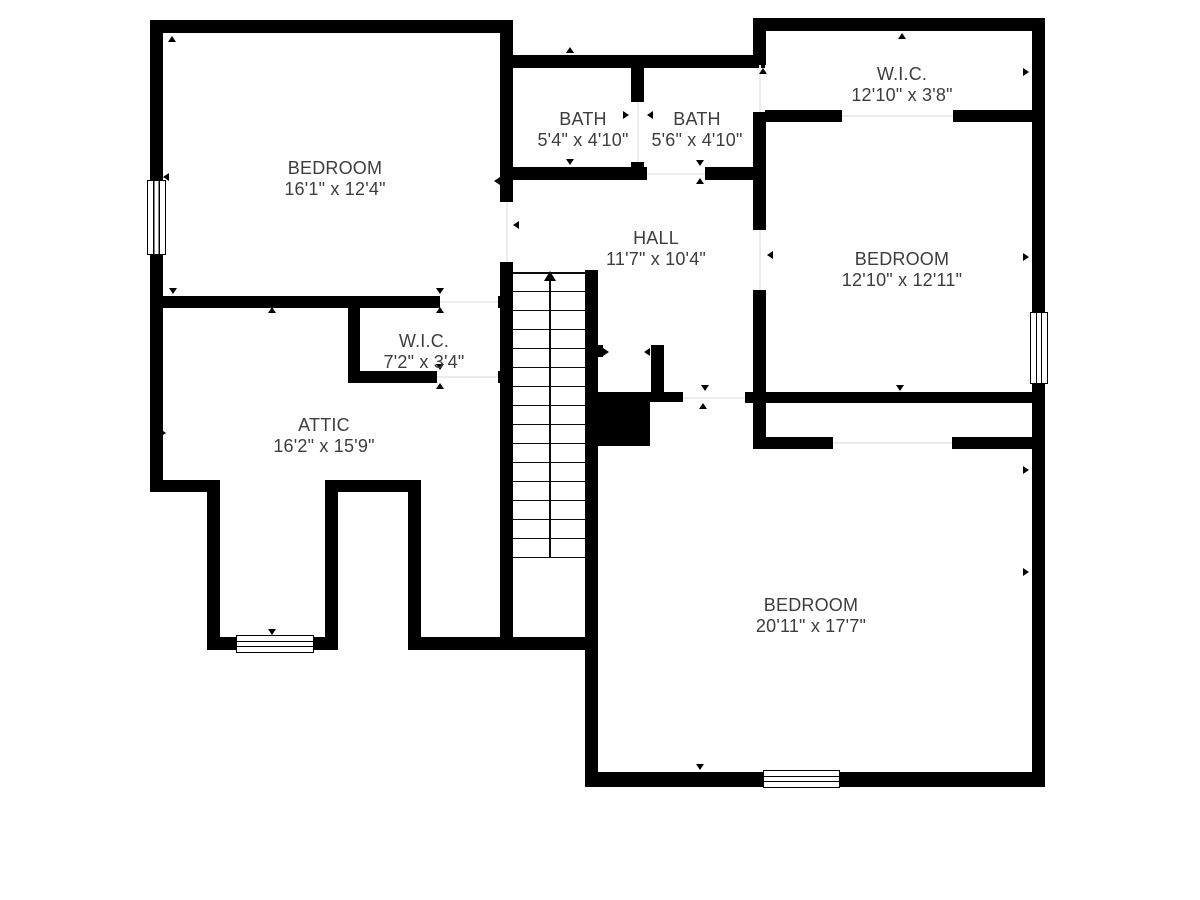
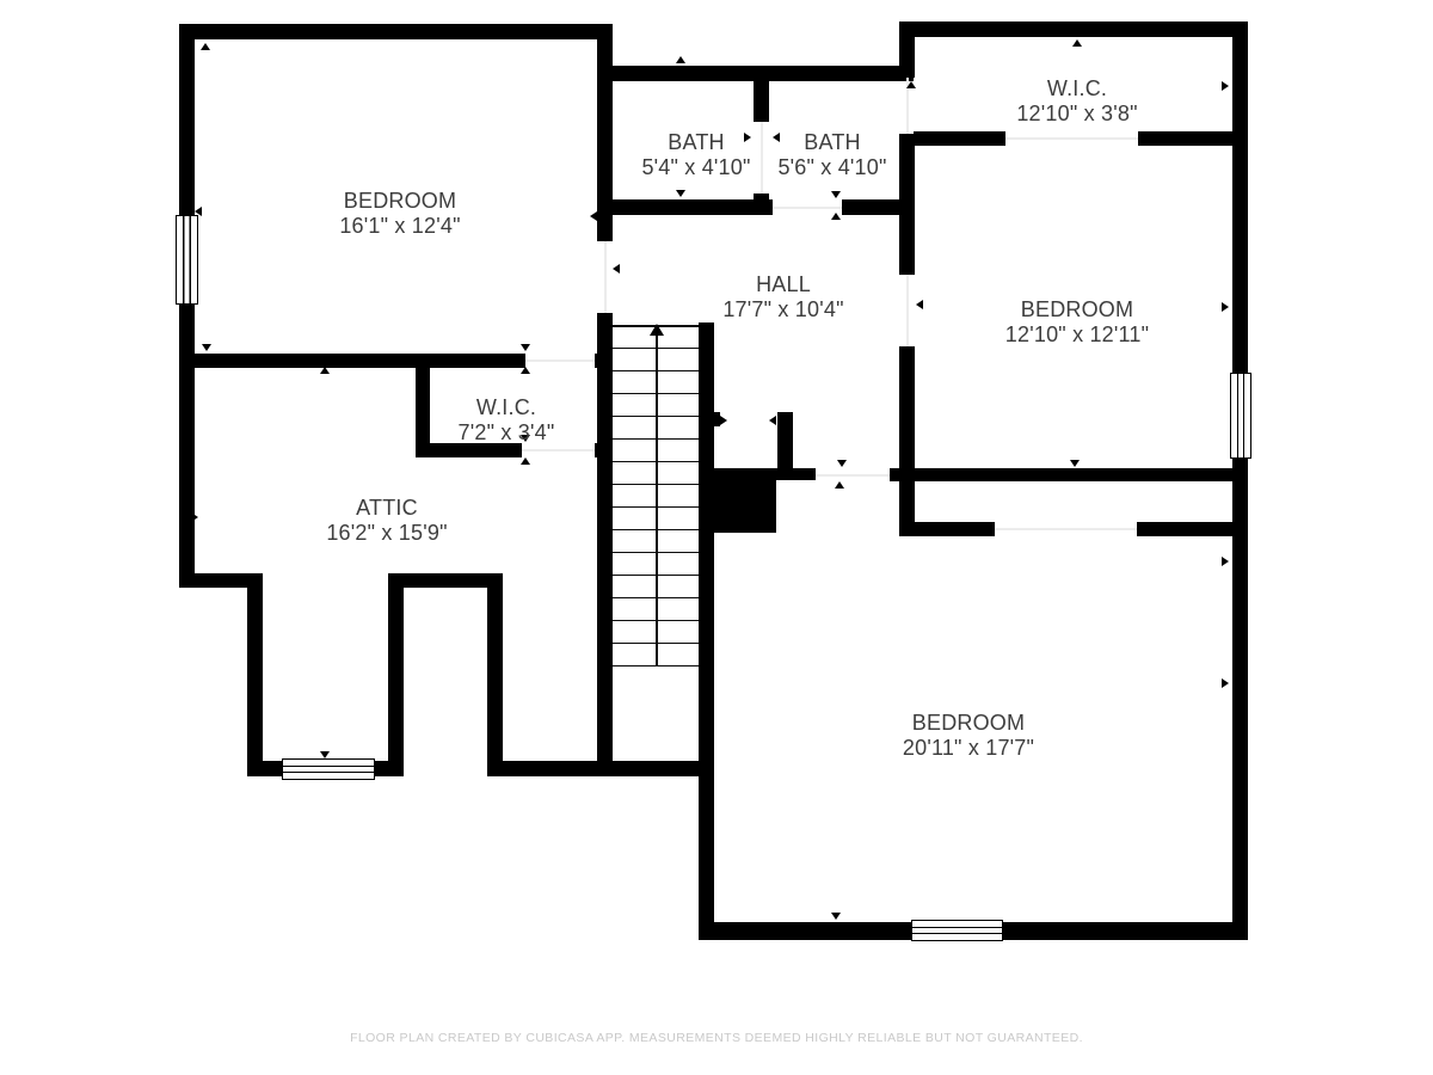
  BEDROOM
  16'1" x 12'4"
  BATH
  5'4" x 4'10"
  BATH
  5'6" x 4'10"
  W.I.C.
  12'10" x 3'8"
  BEDROOM
  12'10" x 12'11"
  HALL
- 11'7" x 10'4"
+ 17'7" x 10'4"
  W.I.C.
  7'2" x 3'4"
  ATTIC
  16'2" x 15'9"
  BEDROOM
  20'11" x 17'7"
+ FLOOR PLAN CREATED BY CUBICASA APP. MEASUREMENTS DEEMED HIGHLY RELIABLE BUT NOT GUARANTEED.
